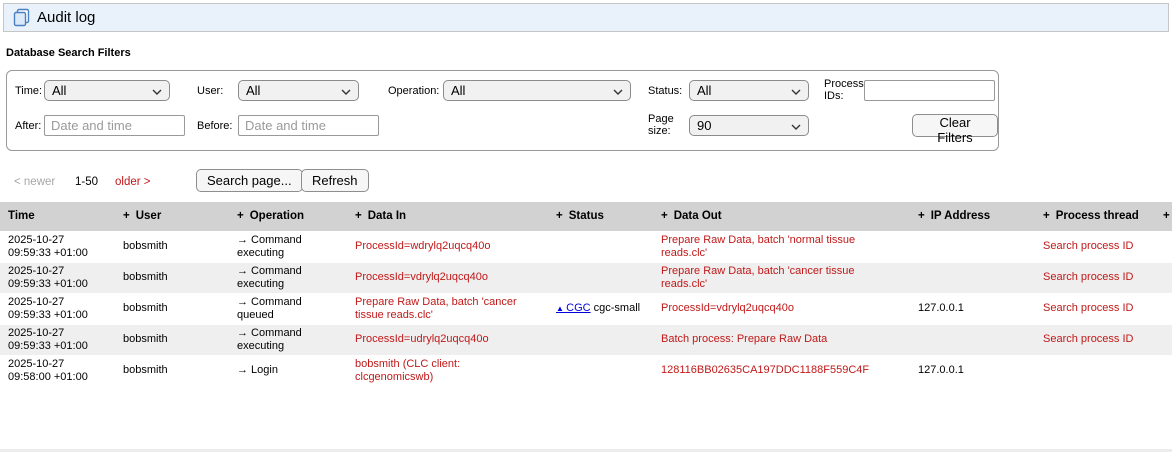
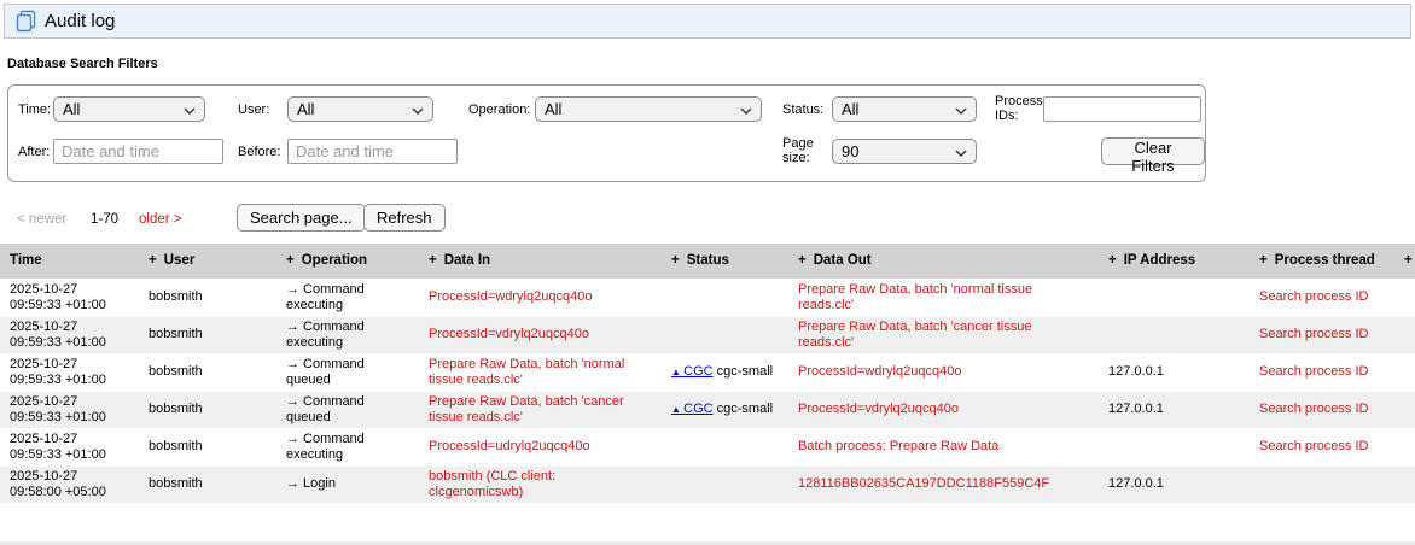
  Audit log
  Database Search Filters
  Time:
  All
  User:
  All
  Operation:
  All
  Status:
  All
  Process IDs:
  After:
  Date and time
  Before:
  Date and time
  Page size:
  90
  Clear Filters
  < newer
- 1-50
+ 1-70
  older >
  Search page...
  Refresh
  Time	+ User	+ Operation	+ Data In	+ Status	+ Data Out	+ IP Address	+ Process thread	+
  2025-10-27 09:59:33 +01:00	bobsmith	→ Command executing	ProcessId=wdrylq2uqcq40o		Prepare Raw Data, batch 'normal tissue reads.clc'		Search process ID
  2025-10-27 09:59:33 +01:00	bobsmith	→ Command executing	ProcessId=vdrylq2uqcq40o		Prepare Raw Data, batch 'cancer tissue reads.clc'		Search process ID
+ 2025-10-27 09:59:33 +01:00	bobsmith	→ Command queued	Prepare Raw Data, batch 'normal tissue reads.clc'	▲ CGC cgc-small	ProcessId=wdrylq2uqcq40o	127.0.0.1	Search process ID
  2025-10-27 09:59:33 +01:00	bobsmith	→ Command queued	Prepare Raw Data, batch 'cancer tissue reads.clc'	▲ CGC cgc-small	ProcessId=vdrylq2uqcq40o	127.0.0.1	Search process ID
  2025-10-27 09:59:33 +01:00	bobsmith	→ Command executing	ProcessId=udrylq2uqcq40o		Batch process: Prepare Raw Data		Search process ID
- 2025-10-27 09:58:00 +01:00	bobsmith	→ Login	bobsmith (CLC client: clcgenomicswb)		128116BB02635CA197DDC1188F559C4F	127.0.0.1
+ 2025-10-27 09:58:00 +05:00	bobsmith	→ Login	bobsmith (CLC client: clcgenomicswb)		128116BB02635CA197DDC1188F559C4F	127.0.0.1
